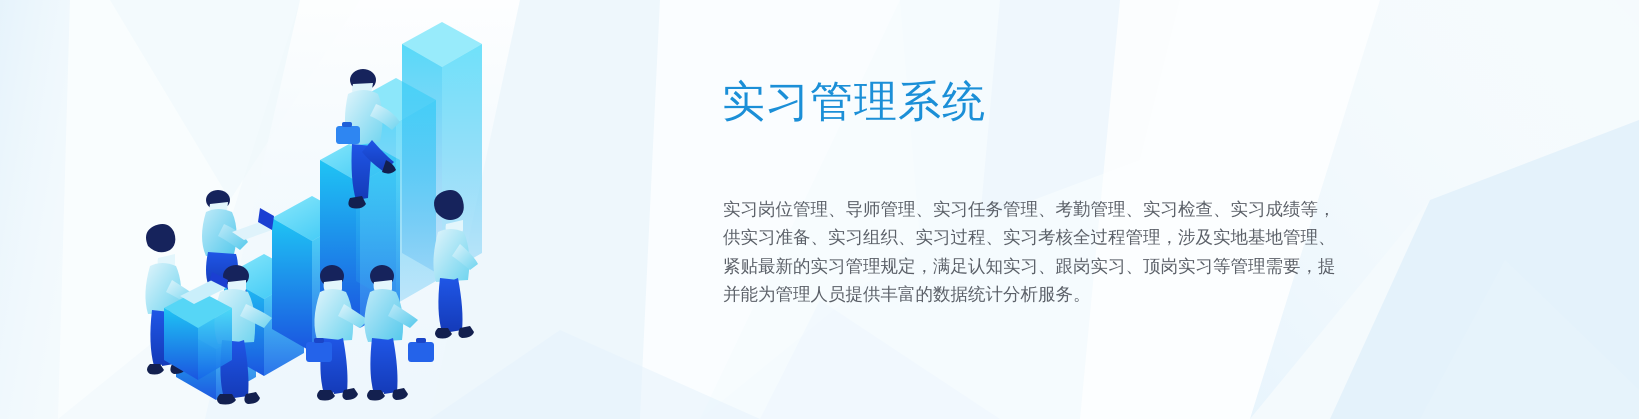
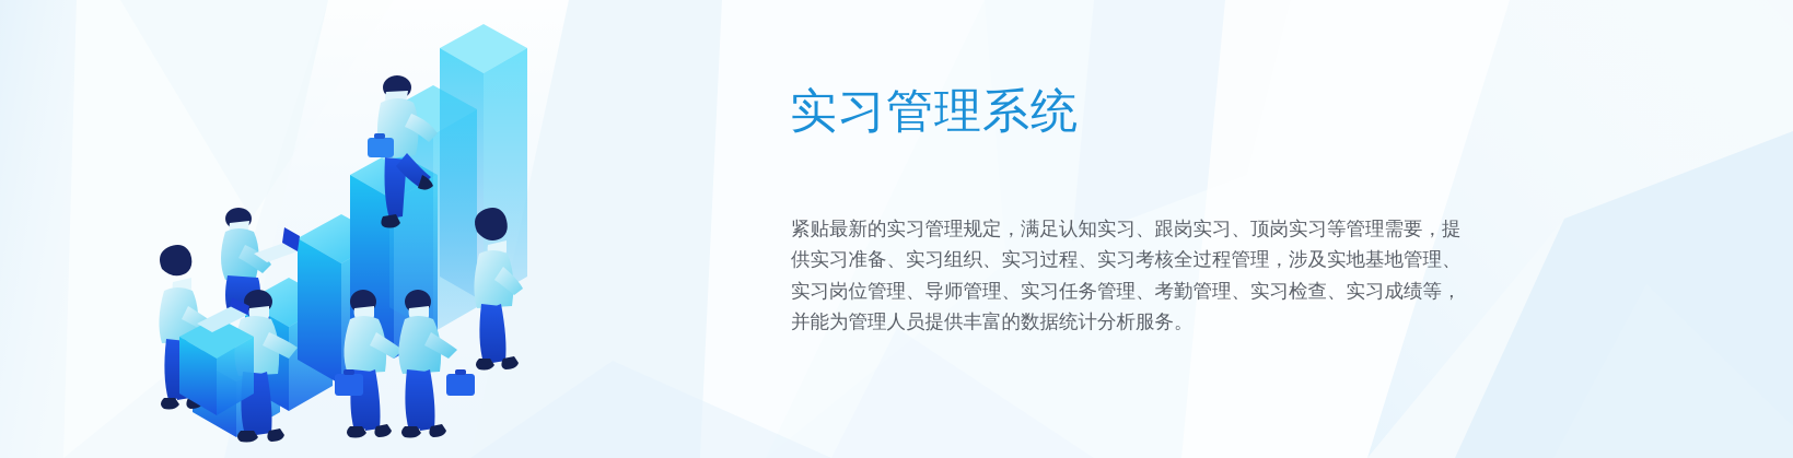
  实习管理系统
- 实习岗位管理、导师管理、实习任务管理、考勤管理、实习检查、实习成绩等，
+ 紧贴最新的实习管理规定，满足认知实习、跟岗实习、顶岗实习等管理需要，提
  供实习准备、实习组织、实习过程、实习考核全过程管理，涉及实地基地管理、
- 紧贴最新的实习管理规定，满足认知实习、跟岗实习、顶岗实习等管理需要，提
+ 实习岗位管理、导师管理、实习任务管理、考勤管理、实习检查、实习成绩等，
  并能为管理人员提供丰富的数据统计分析服务。
